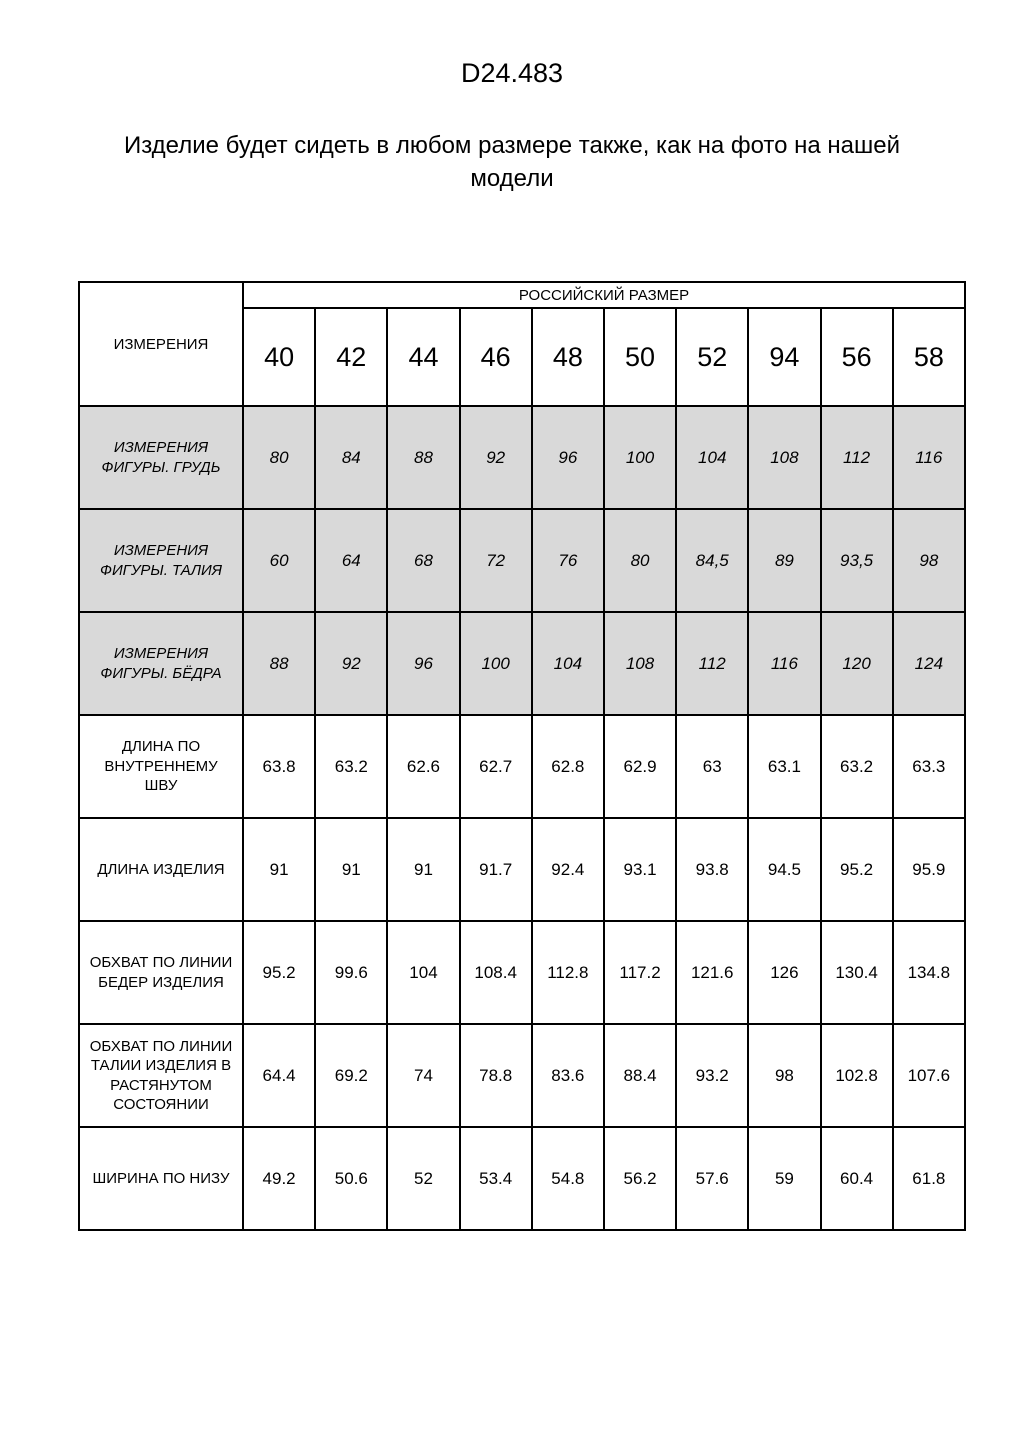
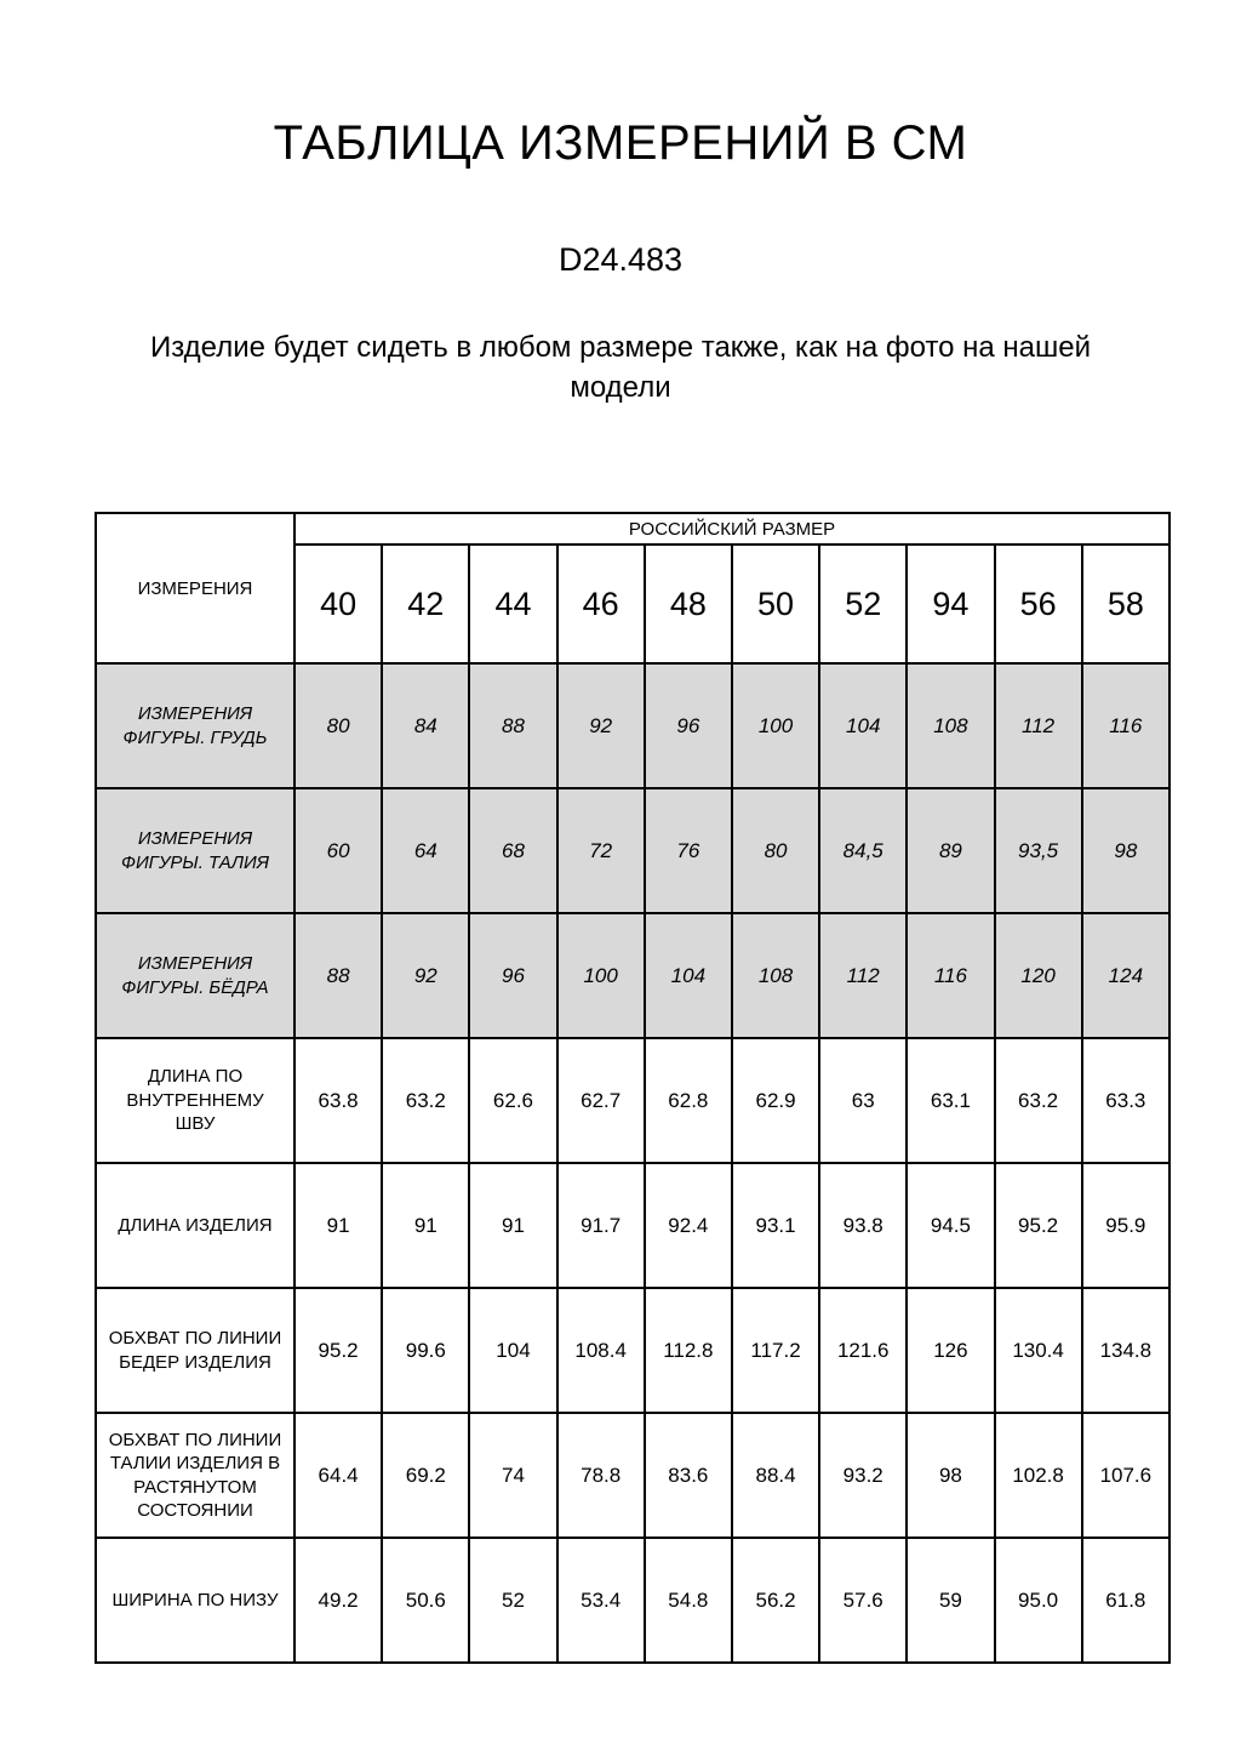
+ ТАБЛИЦА ИЗМЕРЕНИЙ В СМ
  D24.483
  Изделие будет сидеть в любом размере также, как на фото на нашей модели
  ИЗМЕРЕНИЯ	РОССИЙСКИЙ РАЗМЕР
  40	42	44	46	48	50	52	94	56	58
  ИЗМЕРЕНИЯ ФИГУРЫ. ГРУДЬ	80	84	88	92	96	100	104	108	112	116
  ИЗМЕРЕНИЯ ФИГУРЫ. ТАЛИЯ	60	64	68	72	76	80	84,5	89	93,5	98
  ИЗМЕРЕНИЯ ФИГУРЫ. БЁДРА	88	92	96	100	104	108	112	116	120	124
  ДЛИНА ПО ВНУТРЕННЕМУ ШВУ	63.8	63.2	62.6	62.7	62.8	62.9	63	63.1	63.2	63.3
  ДЛИНА ИЗДЕЛИЯ	91	91	91	91.7	92.4	93.1	93.8	94.5	95.2	95.9
  ОБХВАТ ПО ЛИНИИ БЕДЕР ИЗДЕЛИЯ	95.2	99.6	104	108.4	112.8	117.2	121.6	126	130.4	134.8
  ОБХВАТ ПО ЛИНИИ ТАЛИИ ИЗДЕЛИЯ В РАСТЯНУТОМ СОСТОЯНИИ	64.4	69.2	74	78.8	83.6	88.4	93.2	98	102.8	107.6
- ШИРИНА ПО НИЗУ	49.2	50.6	52	53.4	54.8	56.2	57.6	59	60.4	61.8
+ ШИРИНА ПО НИЗУ	49.2	50.6	52	53.4	54.8	56.2	57.6	59	95.0	61.8
